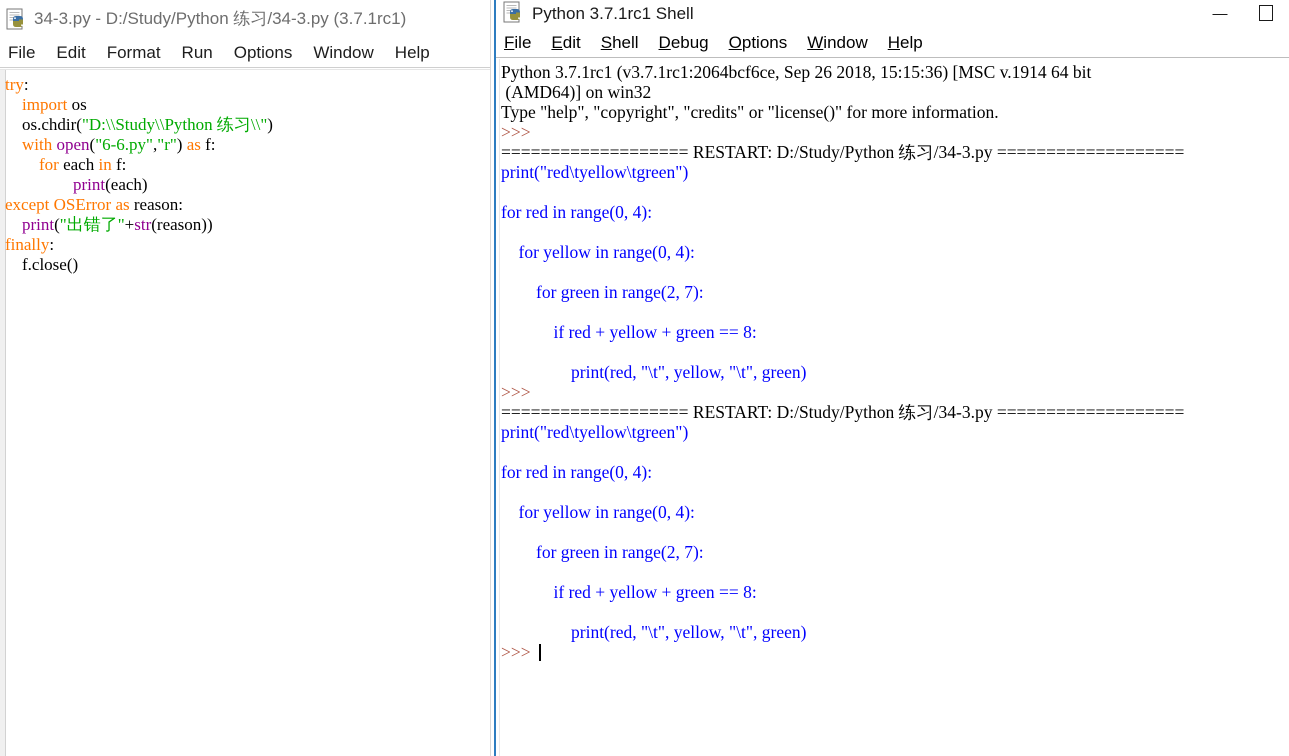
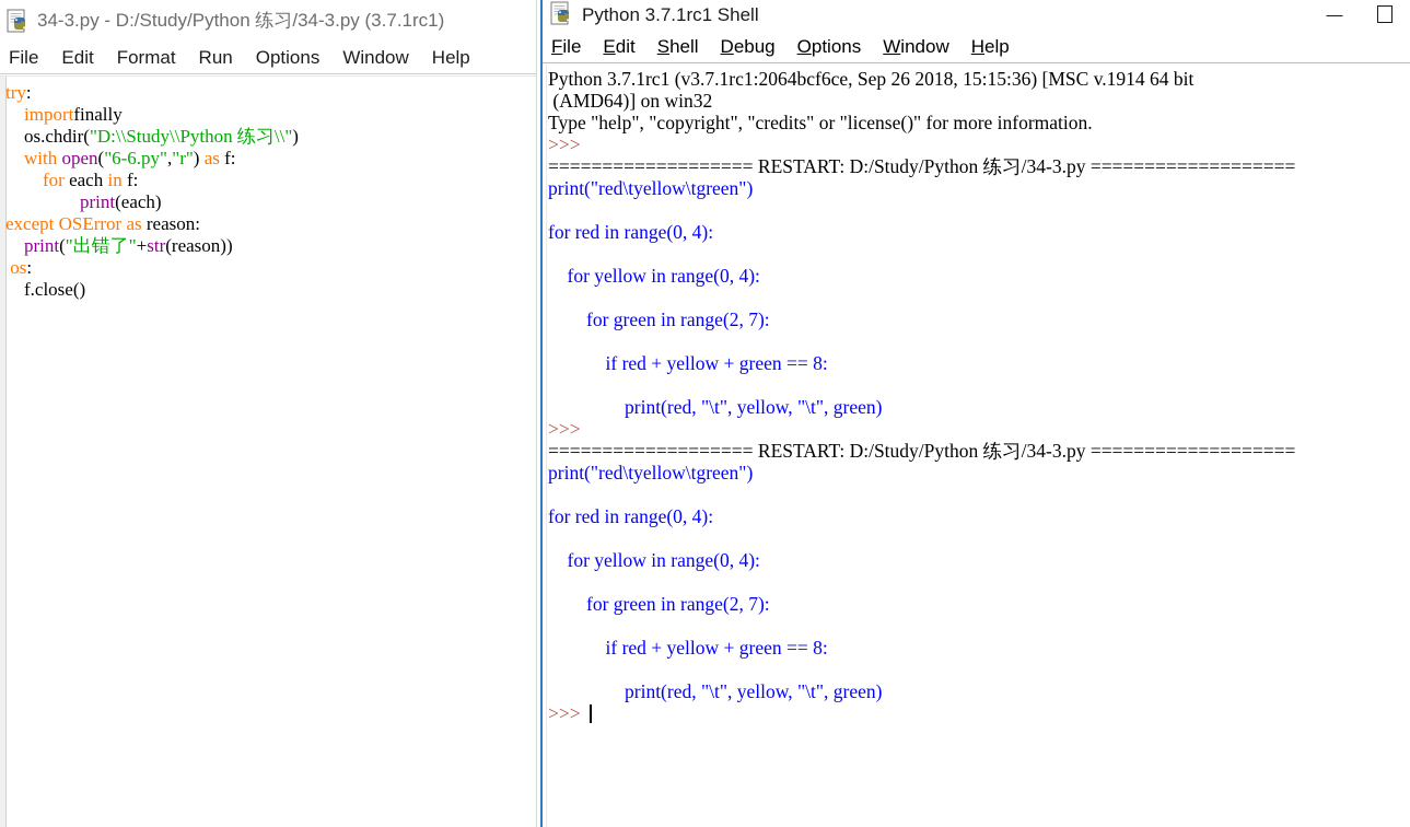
  34-3.py - D:/Study/Python 练习/34-3.py (3.7.1rc1)
  File
  Edit
  Format
  Run
  Options
  Window
  Help
  try:
- import os
+ importfinally
  os.chdir("D:\\Study\\Python 练习\\")
  with open("6-6.py","r") as f:
  for each in f:
  print(each)
  except OSError as reason:
  print("出错了"+str(reason))
- finally:
+ os:
  f.close()
  Python 3.7.1rc1 Shell
  File
  Edit
  Shell
  Debug
  Options
  Window
  Help
  Python 3.7.1rc1 (v3.7.1rc1:2064bcf6ce, Sep 26 2018, 15:15:36) [MSC v.1914 64 bit
  (AMD64)] on win32
  Type "help", "copyright", "credits" or "license()" for more information.
  >>>
  =================== RESTART: D:/Study/Python 练习/34-3.py ===================
  print("red\tyellow\tgreen")
  for red in range(0, 4):
  for yellow in range(0, 4):
  for green in range(2, 7):
  if red + yellow + green == 8:
  print(red, "\t", yellow, "\t", green)
  >>>
  =================== RESTART: D:/Study/Python 练习/34-3.py ===================
  print("red\tyellow\tgreen")
  for red in range(0, 4):
  for yellow in range(0, 4):
  for green in range(2, 7):
  if red + yellow + green == 8:
  print(red, "\t", yellow, "\t", green)
  >>>
